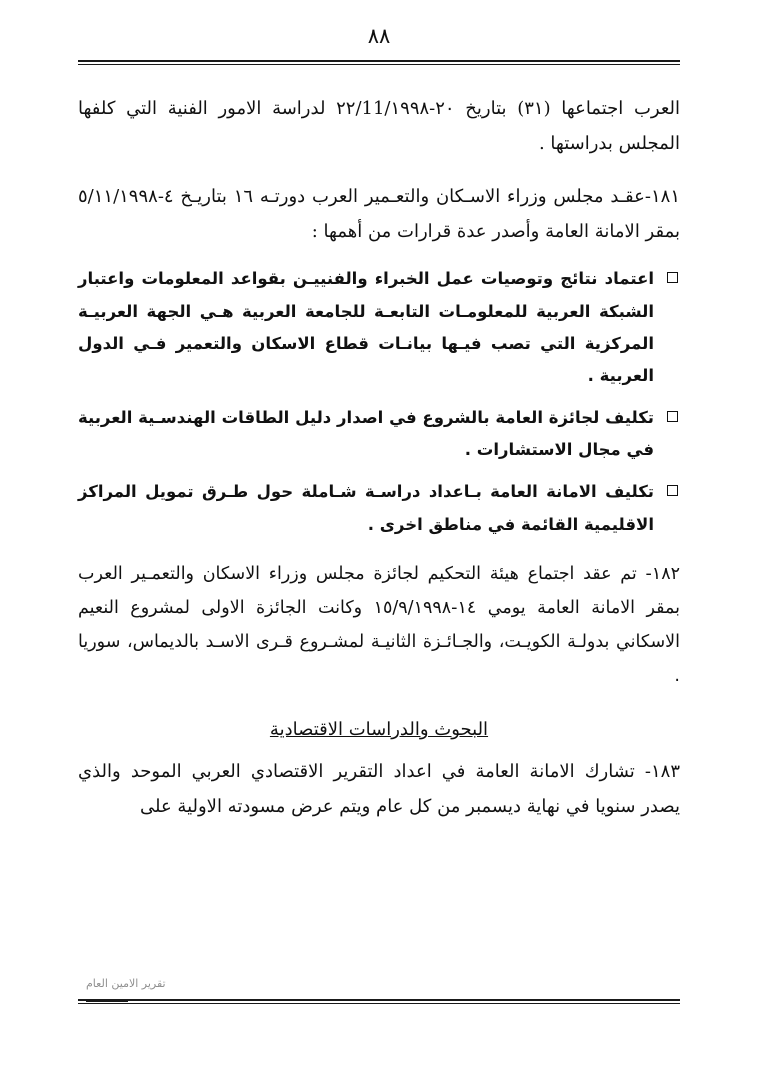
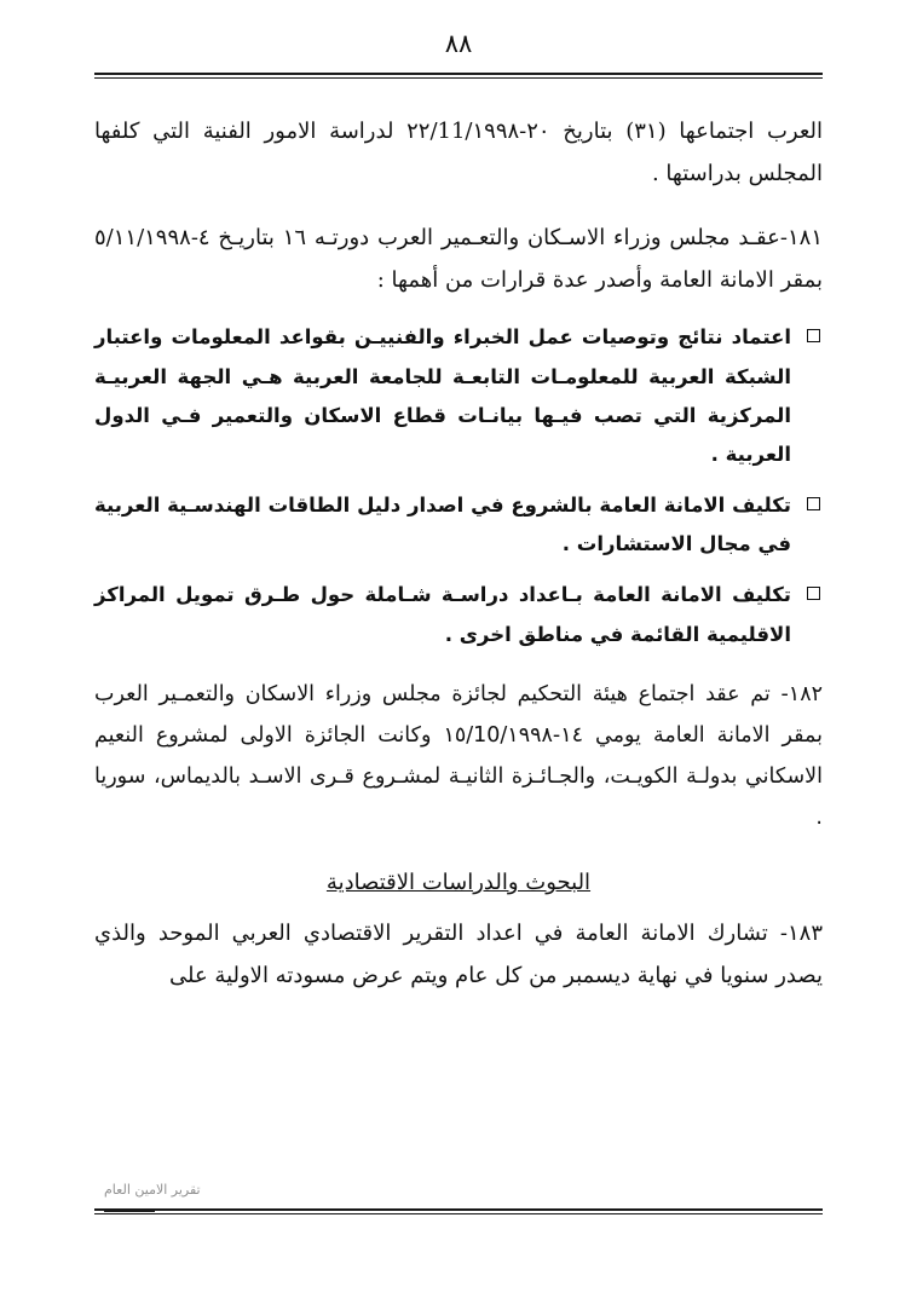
  ٨٨
  العرب اجتماعها (٣١) بتاريخ ٢٠-٢٢/11/١٩٩٨ لدراسة الامور الفنية التي كلفها المجلس بدراستها .
  ١٨١-عقـد مجلس وزراء الاسـكان والتعـمير العرب دورتـه ١٦ بتاريـخ ٤-٥/١١/١٩٩٨ بمقر الامانة العامة وأصدر عدة قرارات من أهمها :
  اعتماد نتائج وتوصيات عمل الخبراء والفنييـن بقواعد المعلومات واعتبار الشبكة العربية للمعلومـات التابعـة للجامعة العربية هـي الجهة العربيـة المركزية التي تصب فيـها بيانـات قطاع الاسكان والتعمير فـي الدول العربية .
- تكليف لجائزة العامة بالشروع في اصدار دليل الطاقات الهندسـية العربية في مجال الاستشارات .
+ تكليف الامانة العامة بالشروع في اصدار دليل الطاقات الهندسـية العربية في مجال الاستشارات .
  تكليف الامانة العامة بـاعداد دراسـة شـاملة حول طـرق تمويل المراكز الاقليمية القائمة في مناطق اخرى .
- ١٨٢- تم عقد اجتماع هيئة التحكيم لجائزة مجلس وزراء الاسكان والتعمـير العرب بمقر الامانة العامة يومي ١٤-١٥/٩/١٩٩٨ وكانت الجائزة الاولى لمشروع النعيم الاسكاني بدولـة الكويـت، والجـائـزة الثانيـة لمشـروع قـرى الاسـد بالديماس، سوريا .
+ ١٨٢- تم عقد اجتماع هيئة التحكيم لجائزة مجلس وزراء الاسكان والتعمـير العرب بمقر الامانة العامة يومي ١٤-١٥/10/١٩٩٨ وكانت الجائزة الاولى لمشروع النعيم الاسكاني بدولـة الكويـت، والجـائـزة الثانيـة لمشـروع قـرى الاسـد بالديماس، سوريا .
  البحوث والدراسات الاقتصادية
  ١٨٣- تشارك الامانة العامة في اعداد التقرير الاقتصادي العربي الموحد والذي يصدر سنويا في نهاية ديسمبر من كل عام ويتم عرض مسودته الاولية على
  تقرير الامين العام
